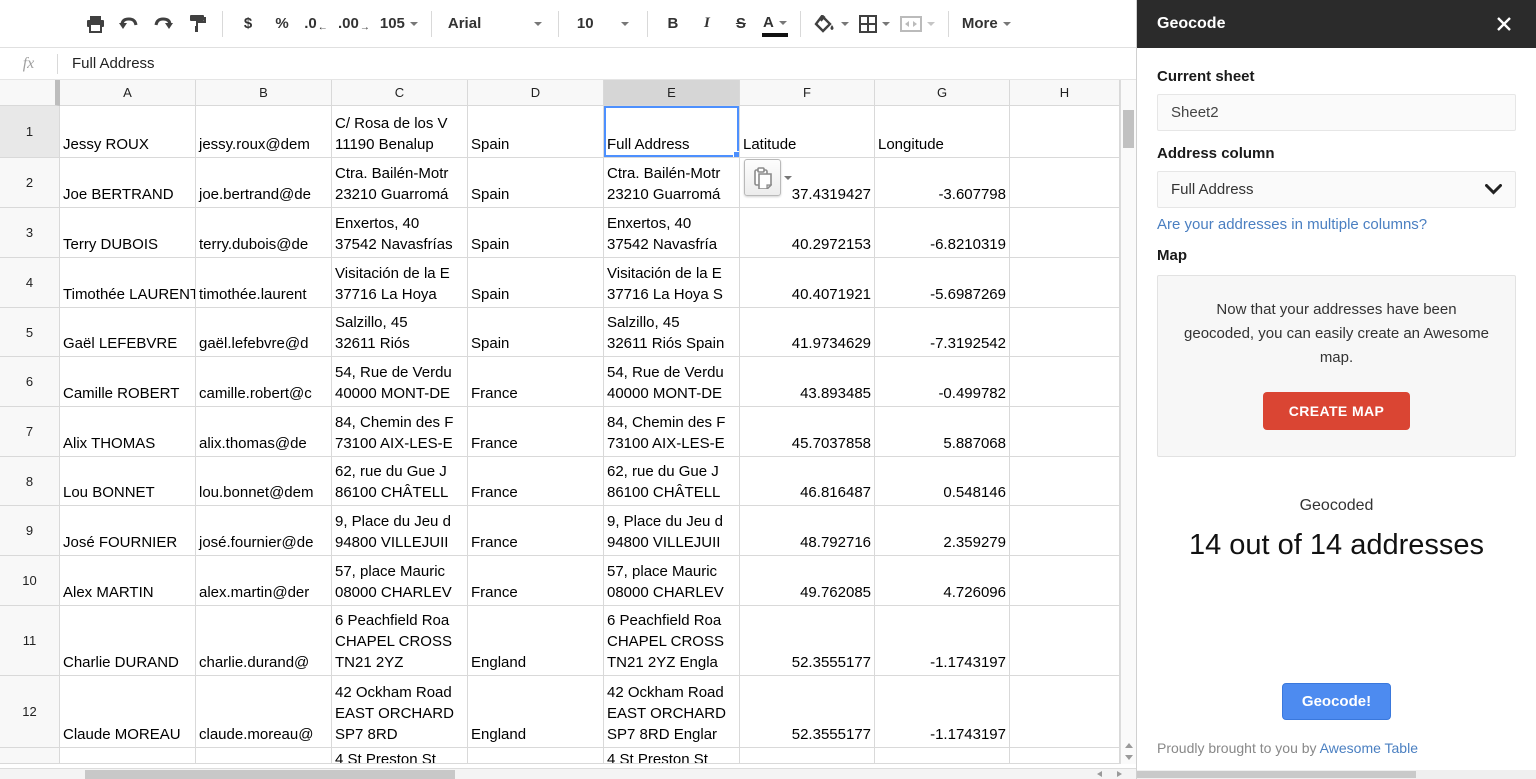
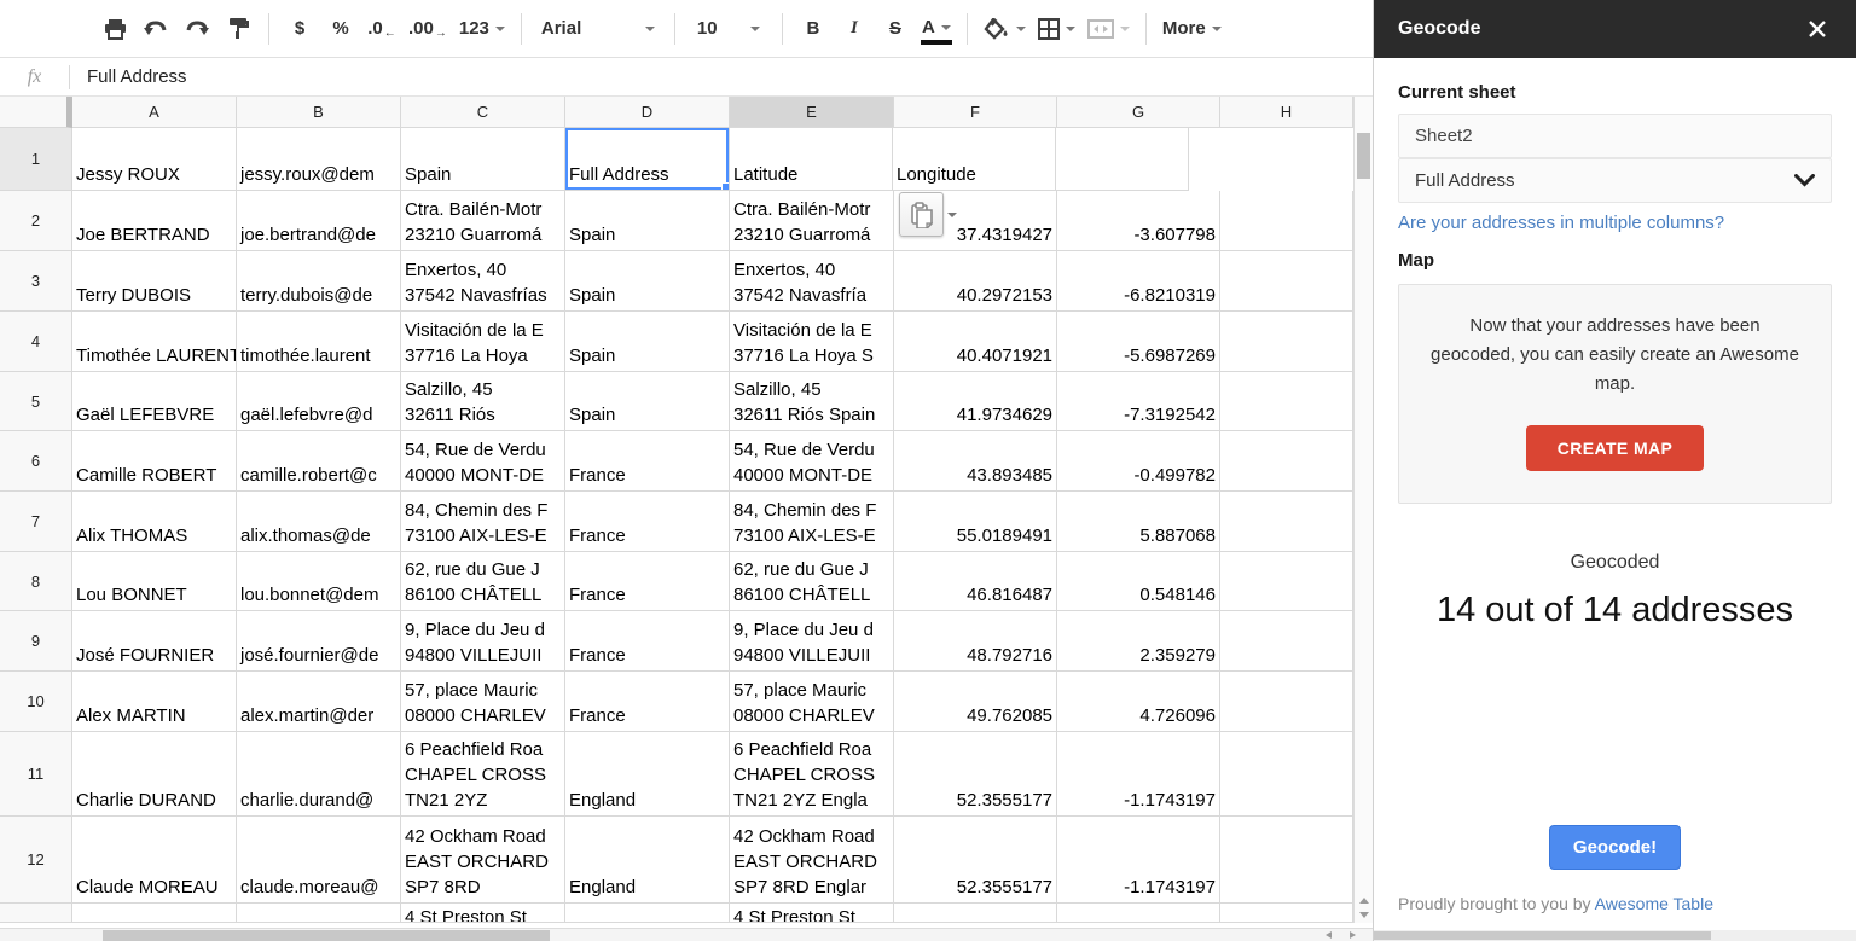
  $
  %
  .0
  ←
  .00
  →
- 105
+ 123
  Arial
  10
  B
  I
  S
  A
  More
  fx
  Full Address
  A
  B
  C
  D
  E
  F
  G
  H
  1
  Jessy ROUX
  jessy.roux@dem
- C/ Rosa de los V
- 11190 Benalup
  Spain
  Full Address
  Latitude
  Longitude
  2
  Joe BERTRAND
  joe.bertrand@de
  Ctra. Bailén-Motr
  23210 Guarromá
  Spain
  Ctra. Bailén-Motr
  23210 Guarromá
  37.4319427
  -3.607798
  3
  Terry DUBOIS
  terry.dubois@de
  Enxertos, 40
  37542 Navasfrías
  Spain
  Enxertos, 40
  37542 Navasfría
  40.2972153
  -6.8210319
  4
  Timothée LAURENT
  timothée.laurent
  Visitación de la E
  37716 La Hoya
  Spain
  Visitación de la E
  37716 La Hoya S
  40.4071921
  -5.6987269
  5
  Gaël LEFEBVRE
  gaël.lefebvre@d
  Salzillo, 45
  32611 Riós
  Spain
  Salzillo, 45
  32611 Riós Spain
  41.9734629
  -7.3192542
  6
  Camille ROBERT
  camille.robert@c
  54, Rue de Verdu
  40000 MONT-DE
  France
  54, Rue de Verdu
  40000 MONT-DE
  43.893485
  -0.499782
  7
  Alix THOMAS
  alix.thomas@de
  84, Chemin des F
  73100 AIX-LES-E
  France
  84, Chemin des F
  73100 AIX-LES-E
- 45.7037858
+ 55.0189491
  5.887068
  8
  Lou BONNET
  lou.bonnet@dem
  62, rue du Gue J
  86100 CHÂTELL
  France
  62, rue du Gue J
  86100 CHÂTELL
  46.816487
  0.548146
  9
  José FOURNIER
  josé.fournier@de
  9, Place du Jeu d
  94800 VILLEJUII
  France
  9, Place du Jeu d
  94800 VILLEJUII
  48.792716
  2.359279
  10
  Alex MARTIN
  alex.martin@der
  57, place Mauric
  08000 CHARLEV
  France
  57, place Mauric
  08000 CHARLEV
  49.762085
  4.726096
  11
  Charlie DURAND
  charlie.durand@
  6 Peachfield Roa
  CHAPEL CROSS
  TN21 2YZ
  England
  6 Peachfield Roa
  CHAPEL CROSS
  TN21 2YZ Engla
  52.3555177
  -1.1743197
  12
  Claude MOREAU
  claude.moreau@
  42 Ockham Road
  EAST ORCHARD
  SP7 8RD
  England
  42 Ockham Road
  EAST ORCHARD
  SP7 8RD Englar
  52.3555177
  -1.1743197
  4 St Preston St
  4 St Preston St
  Geocode
  Current sheet
  Sheet2
- Address column
  Full Address
  Are your addresses in multiple columns?
  Map
  Now that your addresses have been geocoded, you can easily create an Awesome map.
  CREATE MAP
  Geocoded
  14 out of 14 addresses
  Geocode!
  Proudly brought to you by Awesome Table
